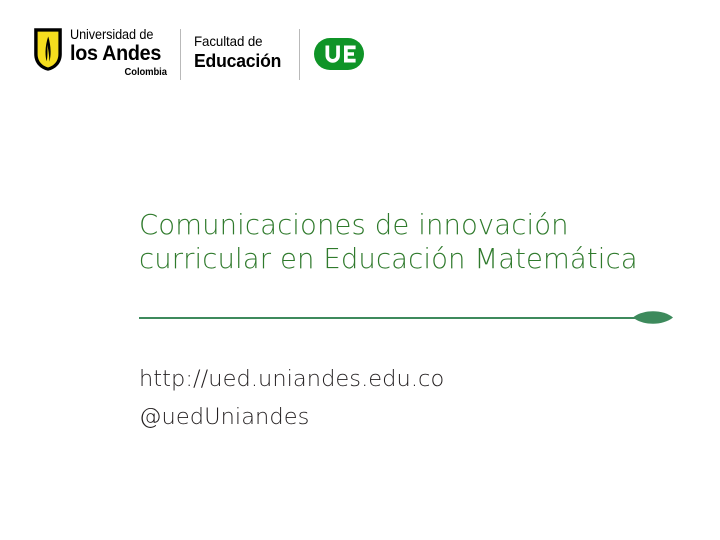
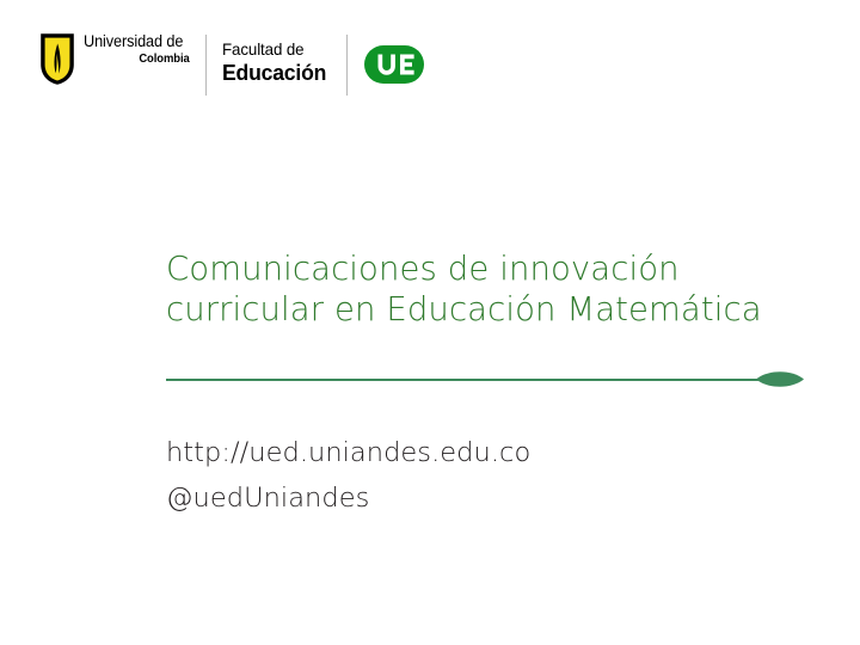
  Universidad de
- los Andes
  Colombia
  Facultad de
  Educación
  Comunicaciones de innovación
  curricular en Educación Matemática
  http://ued.uniandes.edu.co
  @uedUniandes
